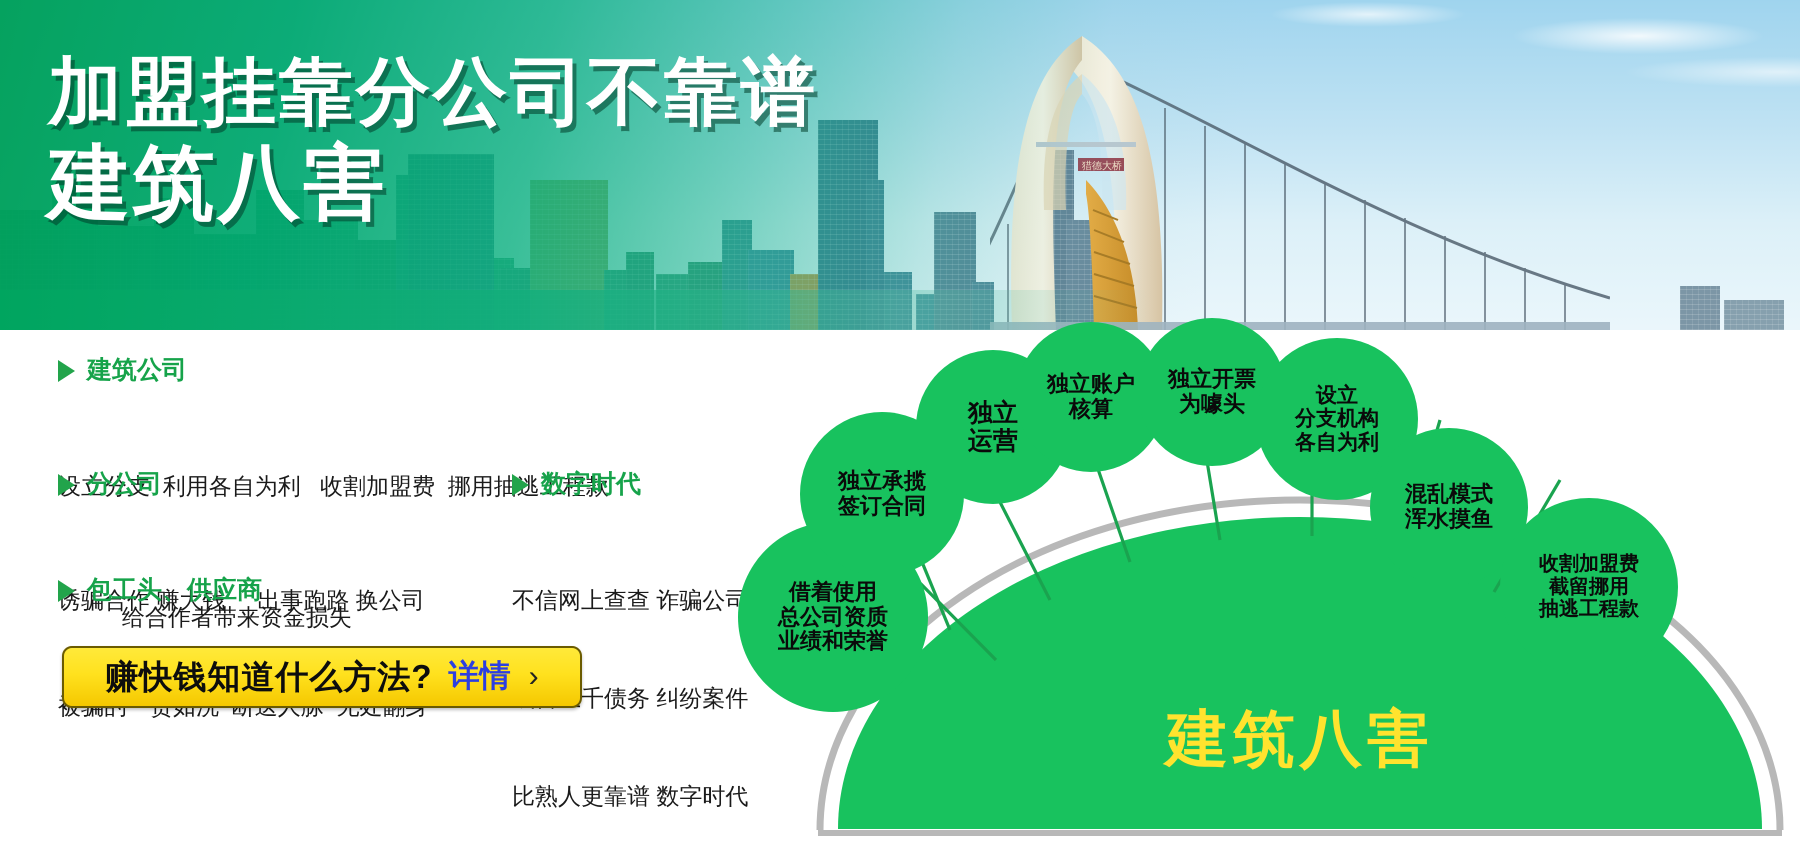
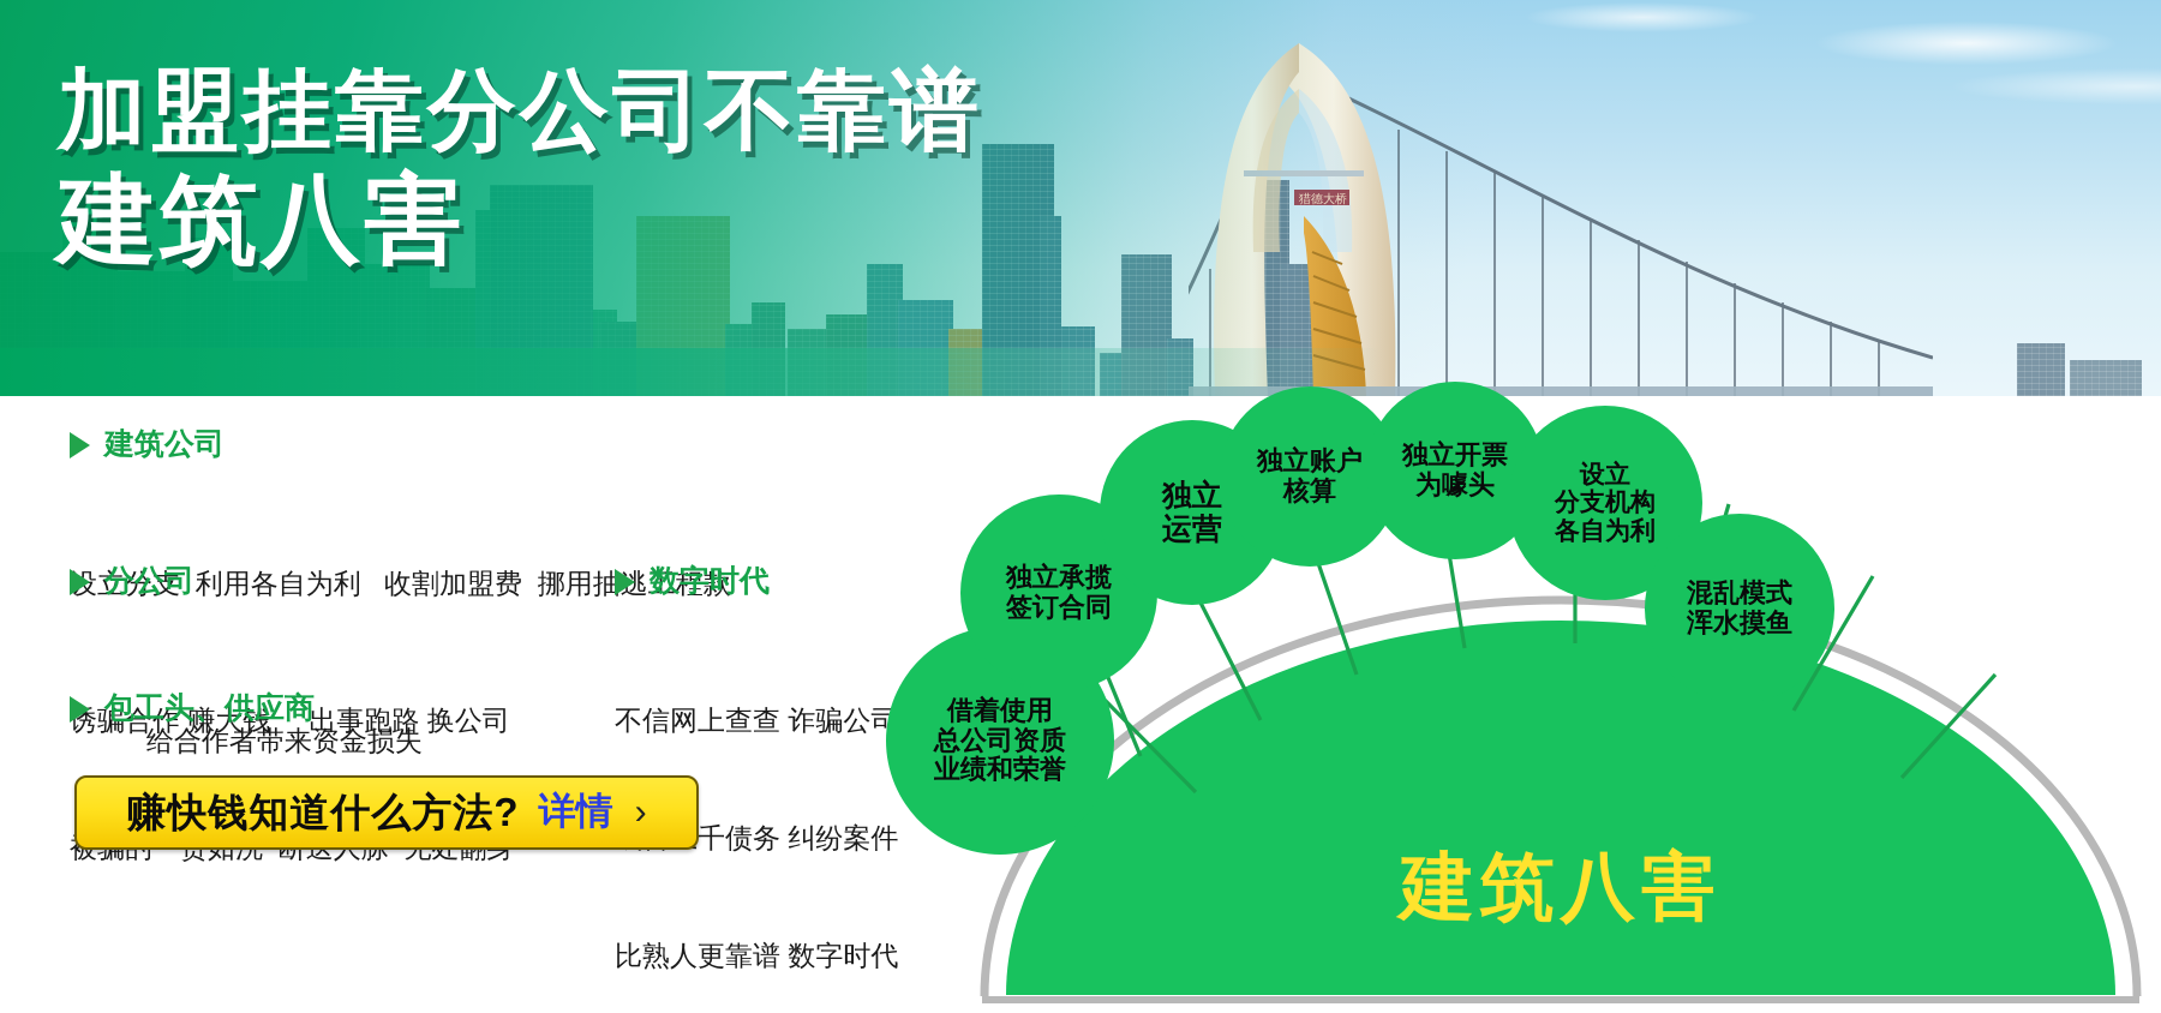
  加盟挂靠分公司不靠谱
  建筑八害
  建筑公司
  设立分支 利用各自为利 收割加盟费 挪用抽逃工程款
  分公司
  诱骗合作 赚大钱 出事跑路 换公司
  数字时代
  不信网上查查 诈骗公司
  千债务 纠纷案件
  比熟人更靠谱 数字时代
  包工头、供应商
  赚快钱知道什么方法?
  详情
  ›
  建筑八害
  借着使用
  总公司资质
  业绩和荣誉
  独立承揽
  签订合同
  独立
  运营
  独立账户
  核算
  独立开票
  为噱头
  设立
  分支机构
  各自为利
  混乱模式
  浑水摸鱼
- 收割加盟费
- 截留挪用
- 抽逃工程款
